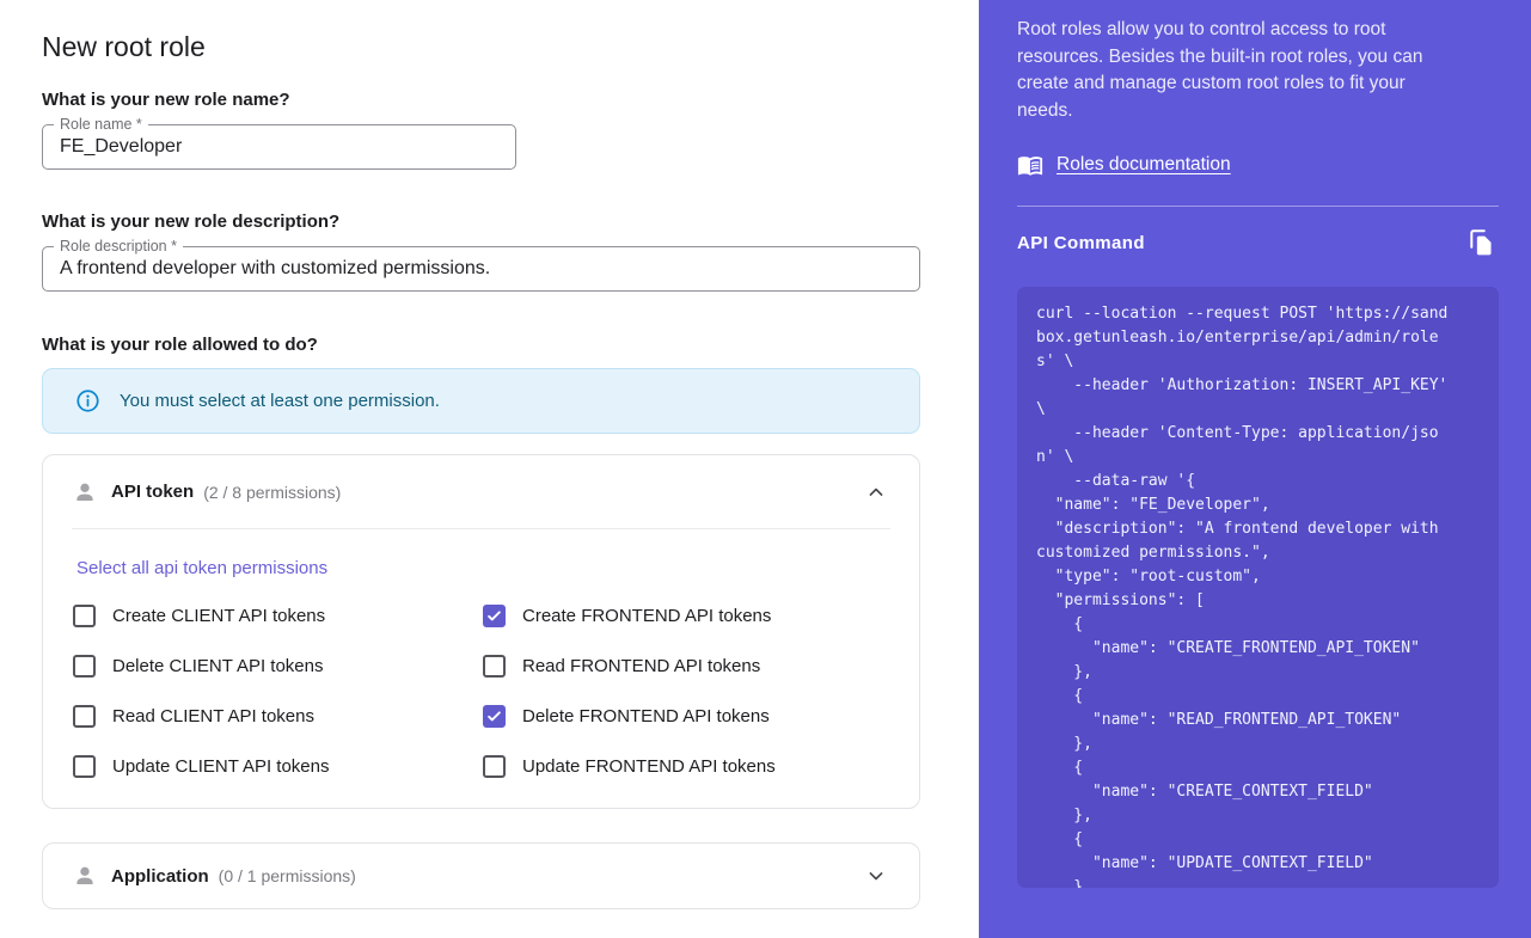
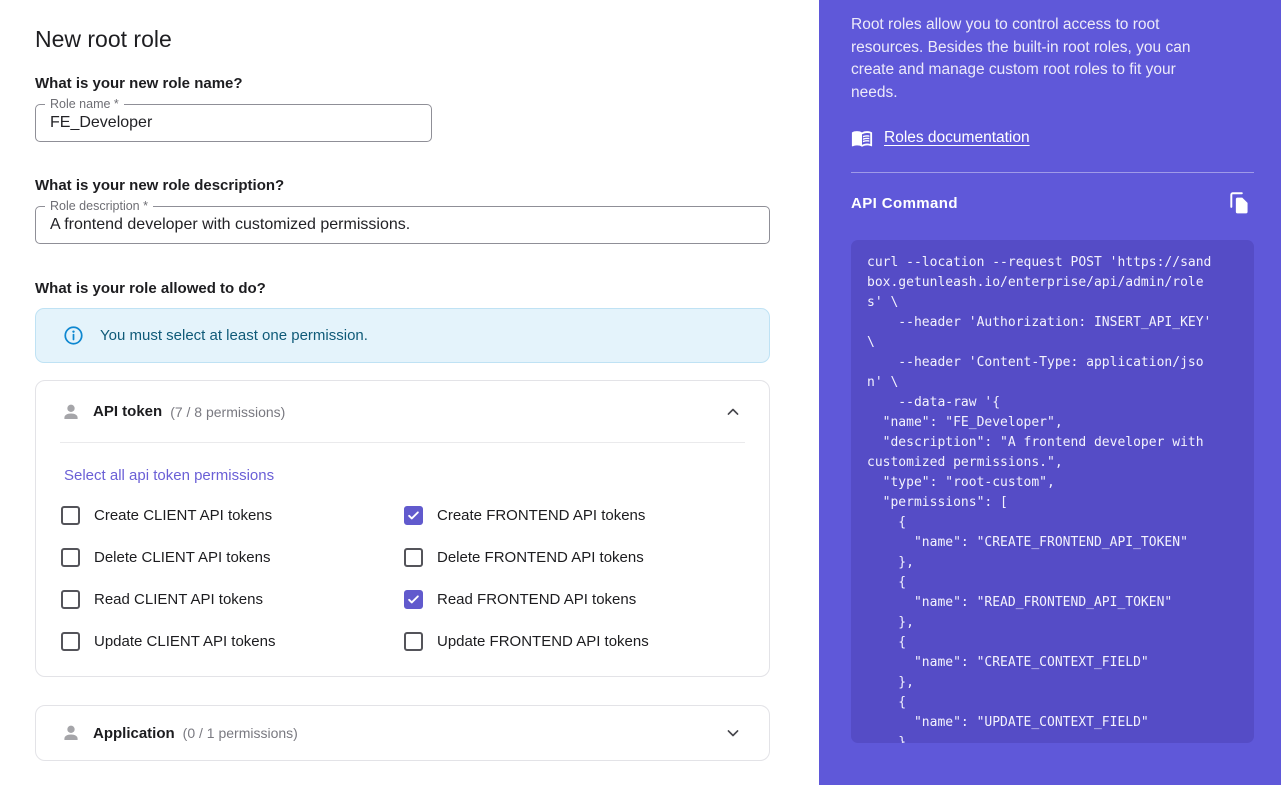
  New root role
  What is your new role name?
  Role name *
  FE_Developer
  What is your new role description?
  Role description *
  A frontend developer with customized permissions.
  What is your role allowed to do?
  You must select at least one permission.
  API token
- (2 / 8 permissions)
+ (7 / 8 permissions)
  Select all api token permissions
  Create CLIENT API tokens
  Create FRONTEND API tokens
  Delete CLIENT API tokens
- Read FRONTEND API tokens
+ Delete FRONTEND API tokens
  Read CLIENT API tokens
- Delete FRONTEND API tokens
+ Read FRONTEND API tokens
  Update CLIENT API tokens
  Update FRONTEND API tokens
  Application
  (0 / 1 permissions)
  Root roles allow you to control access to root
  resources. Besides the built-in root roles, you can
  create and manage custom root roles to fit your
  needs.
  Roles documentation
  API Command
  curl --location --request POST 'https://sand
  box.getunleash.io/enterprise/api/admin/role
  s' \
  --header 'Authorization: INSERT_API_KEY'
  \
  --header 'Content-Type: application/jso
  n' \
  --data-raw '{
  "name": "FE_Developer",
  "description": "A frontend developer with
  customized permissions.",
  "type": "root-custom",
  "permissions": [
  {
  "name": "CREATE_FRONTEND_API_TOKEN"
  },
  {
  "name": "READ_FRONTEND_API_TOKEN"
  },
  {
  "name": "CREATE_CONTEXT_FIELD"
  },
  {
  "name": "UPDATE_CONTEXT_FIELD"
  },
